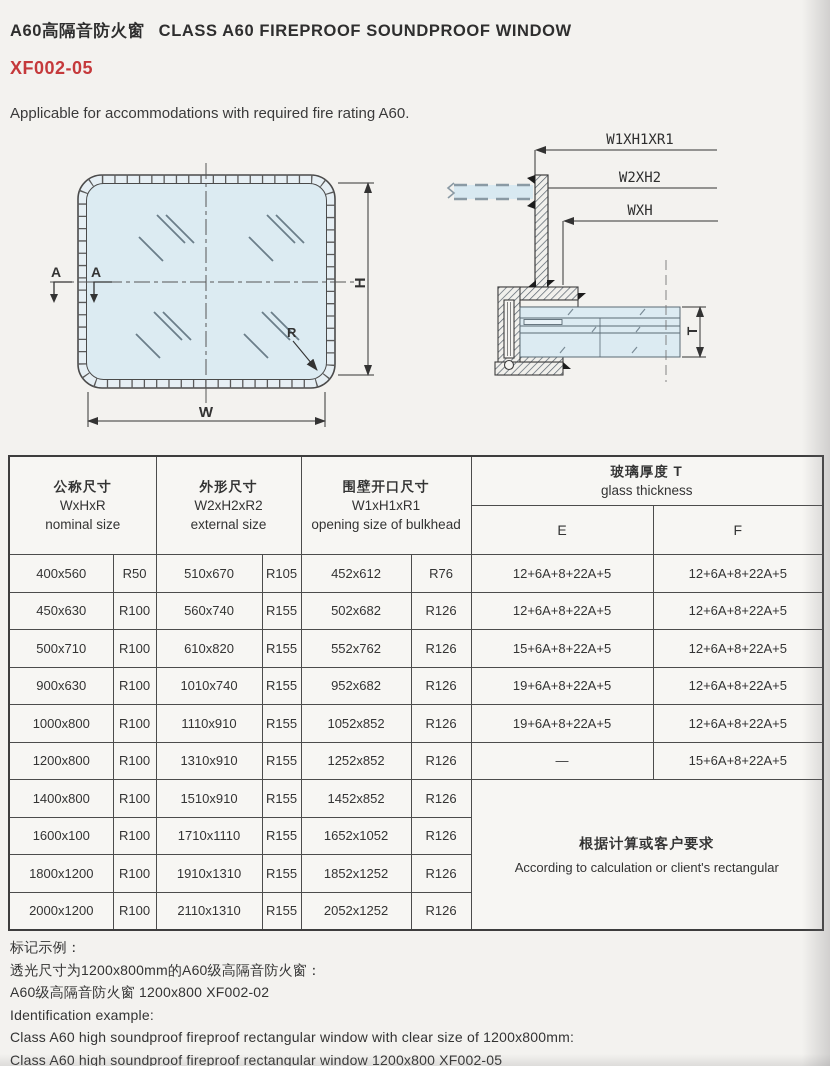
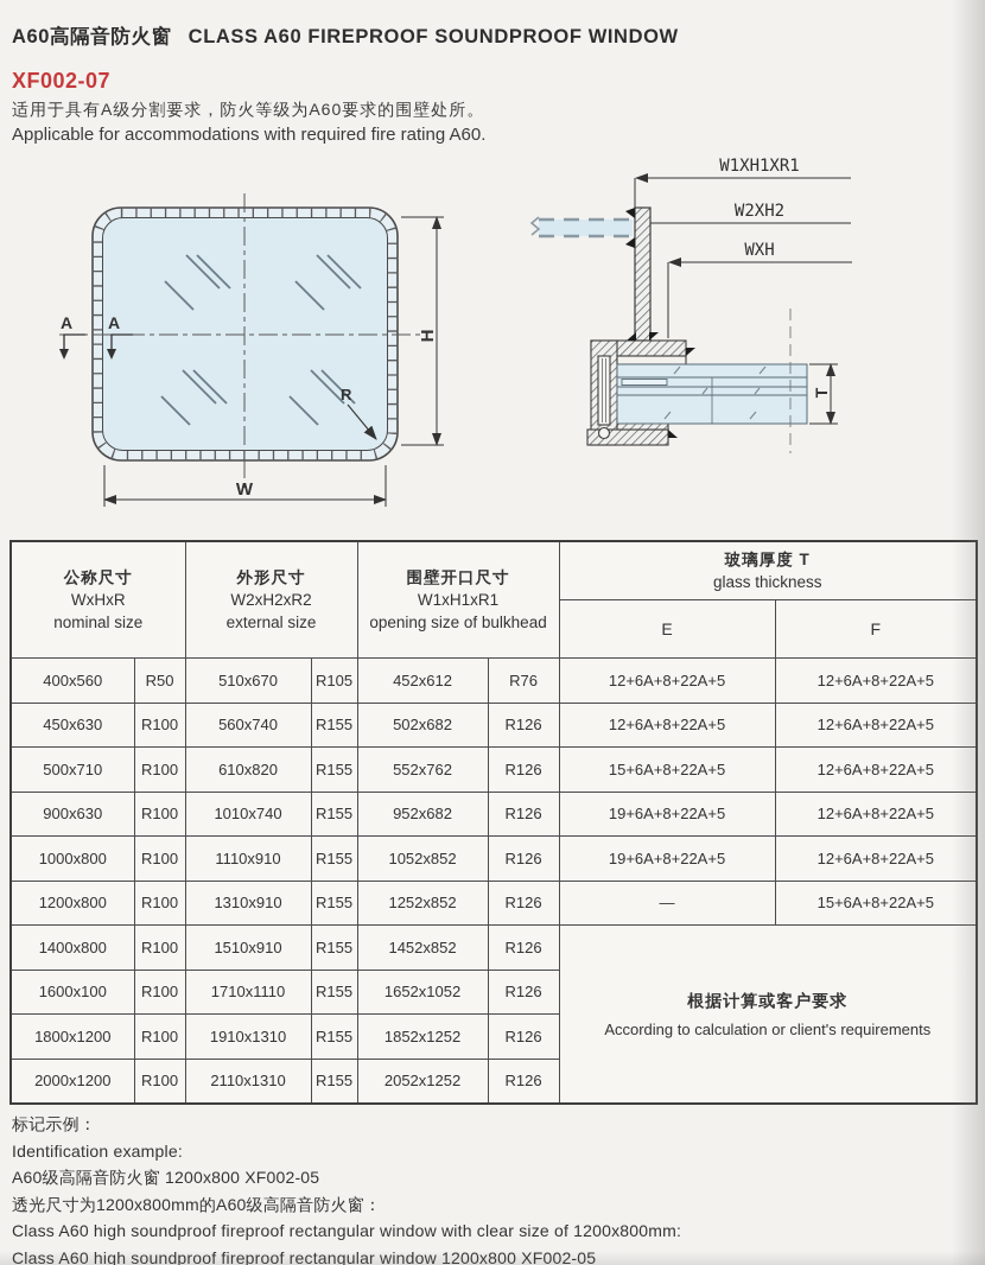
  A60高隔音防火窗 CLASS A60 FIREPROOF SOUNDPROOF WINDOW
- XF002-05
+ XF002-07
+ 适用于具有A级分割要求，防火等级为A60要求的围壁处所。
  Applicable for accommodations with required fire rating A60.
  A
  A
  W
  R
  W1XH1XR1
  W2XH2
  WXH
  公称尺寸 WxHxR nominal size	外形尺寸 W2xH2xR2 external size	围壁开口尺寸 W1xH1xR1 opening size of bulkhead	玻璃厚度 T glass thickness
  E	F
  400x560	R50	510x670	R105	452x612	R76	12+6A+8+22A+5	12+6A+8+22A+5
  450x630	R100	560x740	R155	502x682	R126	12+6A+8+22A+5	12+6A+8+22A+5
  500x710	R100	610x820	R155	552x762	R126	15+6A+8+22A+5	12+6A+8+22A+5
  900x630	R100	1010x740	R155	952x682	R126	19+6A+8+22A+5	12+6A+8+22A+5
  1000x800	R100	1110x910	R155	1052x852	R126	19+6A+8+22A+5	12+6A+8+22A+5
  1200x800	R100	1310x910	R155	1252x852	R126	—	15+6A+8+22A+5
- 1400x800	R100	1510x910	R155	1452x852	R126	根据计算或客户要求According to calculation or client's rectangular
+ 1400x800	R100	1510x910	R155	1452x852	R126	根据计算或客户要求According to calculation or client's requirements
  1600x100	R100	1710x1110	R155	1652x1052	R126
  1800x1200	R100	1910x1310	R155	1852x1252	R126
  2000x1200	R100	2110x1310	R155	2052x1252	R126
  标记示例：
- 透光尺寸为1200x800mm的A60级高隔音防火窗：
+ Identification example:
- A60级高隔音防火窗 1200x800 XF002-02
+ A60级高隔音防火窗 1200x800 XF002-05
- Identification example:
+ 透光尺寸为1200x800mm的A60级高隔音防火窗：
  Class A60 high soundproof fireproof rectangular window with clear size of 1200x800mm:
